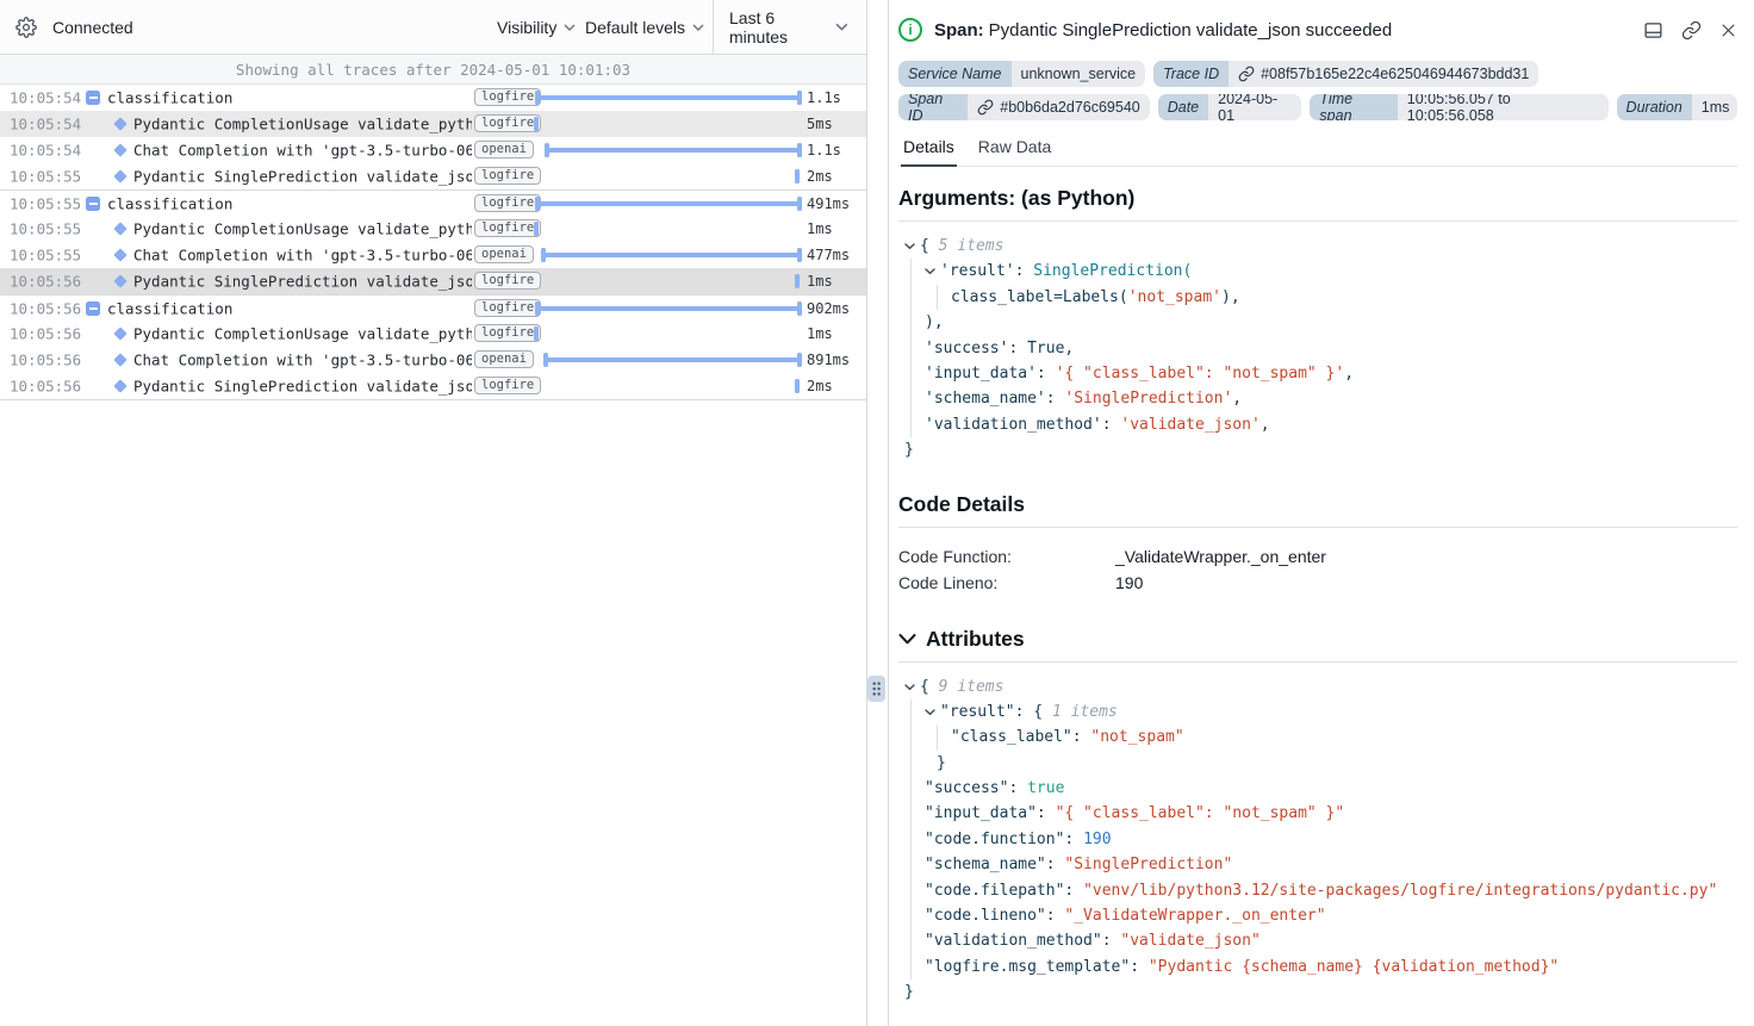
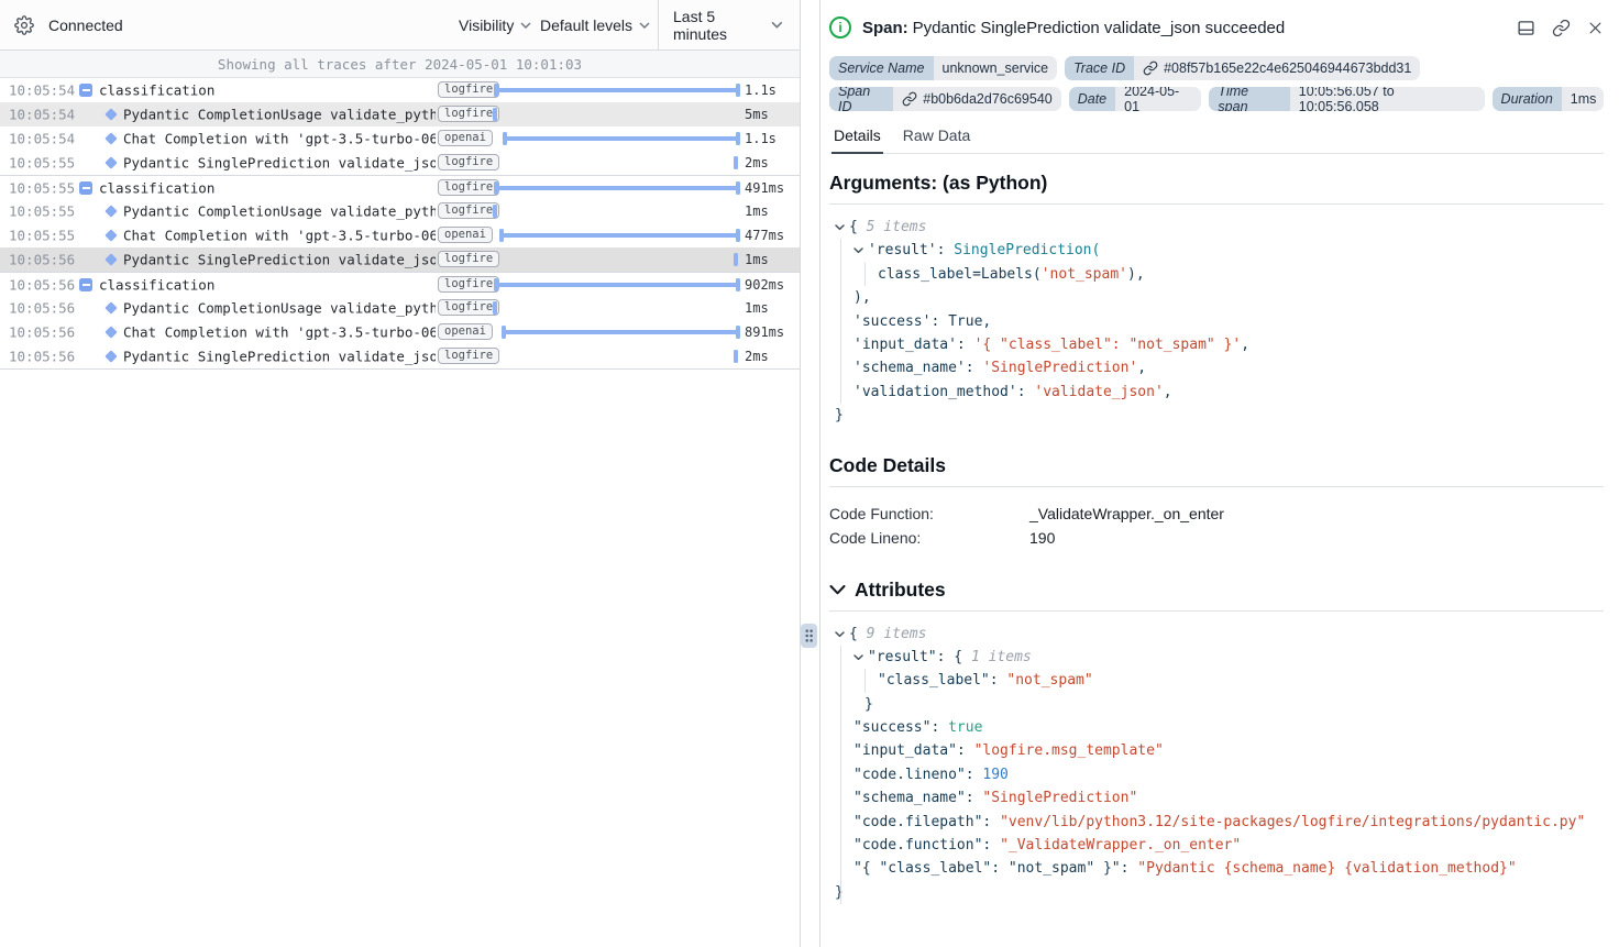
  Connected
  Visibility
  Default levels
- Last 6 minutes
+ Last 5 minutes
  Showing all traces after 2024-05-01 10:01:03
  10:05:54
  classification
  logfire
  1.1s
  10:05:54
  Pydantic CompletionUsage validate_pyth
  logfire
  5ms
  10:05:54
  Chat Completion with 'gpt-3.5-turbo-06
  openai
  1.1s
  10:05:55
  Pydantic SinglePrediction validate_jso
  logfire
  2ms
  10:05:55
  classification
  logfire
  491ms
  10:05:55
  Pydantic CompletionUsage validate_pyth
  logfire
  1ms
  10:05:55
  Chat Completion with 'gpt-3.5-turbo-06
  openai
  477ms
  10:05:56
  Pydantic SinglePrediction validate_jso
  logfire
  1ms
  10:05:56
  classification
  logfire
  902ms
  10:05:56
  Pydantic CompletionUsage validate_pyth
  logfire
  1ms
  10:05:56
  Chat Completion with 'gpt-3.5-turbo-06
  openai
  891ms
  10:05:56
  Pydantic SinglePrediction validate_jso
  logfire
  2ms
  i
  Span: Pydantic SinglePrediction validate_json succeeded
  Service Name
  unknown_service
  Trace ID
  #08f57b165e22c4e625046944673bdd31
  Span ID
  #b0b6da2d76c69540
  Date
  2024-05-01
  Time span
  10:05:56.057 to 10:05:56.058
  Duration
  1ms
  Details
  Raw Data
  Arguments: (as Python)
  { 5 items
  'result': SinglePrediction(
  class_label=Labels('not_spam'),
  ),
  'success': True,
  'input_data': '{ "class_label": "not_spam" }',
  'schema_name': 'SinglePrediction',
  'validation_method': 'validate_json',
  }
  Code Details
  Code Function:
  _ValidateWrapper._on_enter
  Code Lineno:
  190
  Attributes
  { 9 items
  "result": { 1 items
  "class_label": "not_spam"
  }
  "success": true
- "input_data": "{ "class_label": "not_spam" }"
+ "input_data": "logfire.msg_template"
- "code.function": 190
+ "code.lineno": 190
  "schema_name": "SinglePrediction"
  "code.filepath": "venv/lib/python3.12/site-packages/logfire/integrations/pydantic.py"
- "code.lineno": "_ValidateWrapper._on_enter"
+ "code.function": "_ValidateWrapper._on_enter"
- "validation_method": "validate_json"
- "logfire.msg_template": "Pydantic {schema_name} {validation_method}"
+ "{ "class_label": "not_spam" }": "Pydantic {schema_name} {validation_method}"
  }
